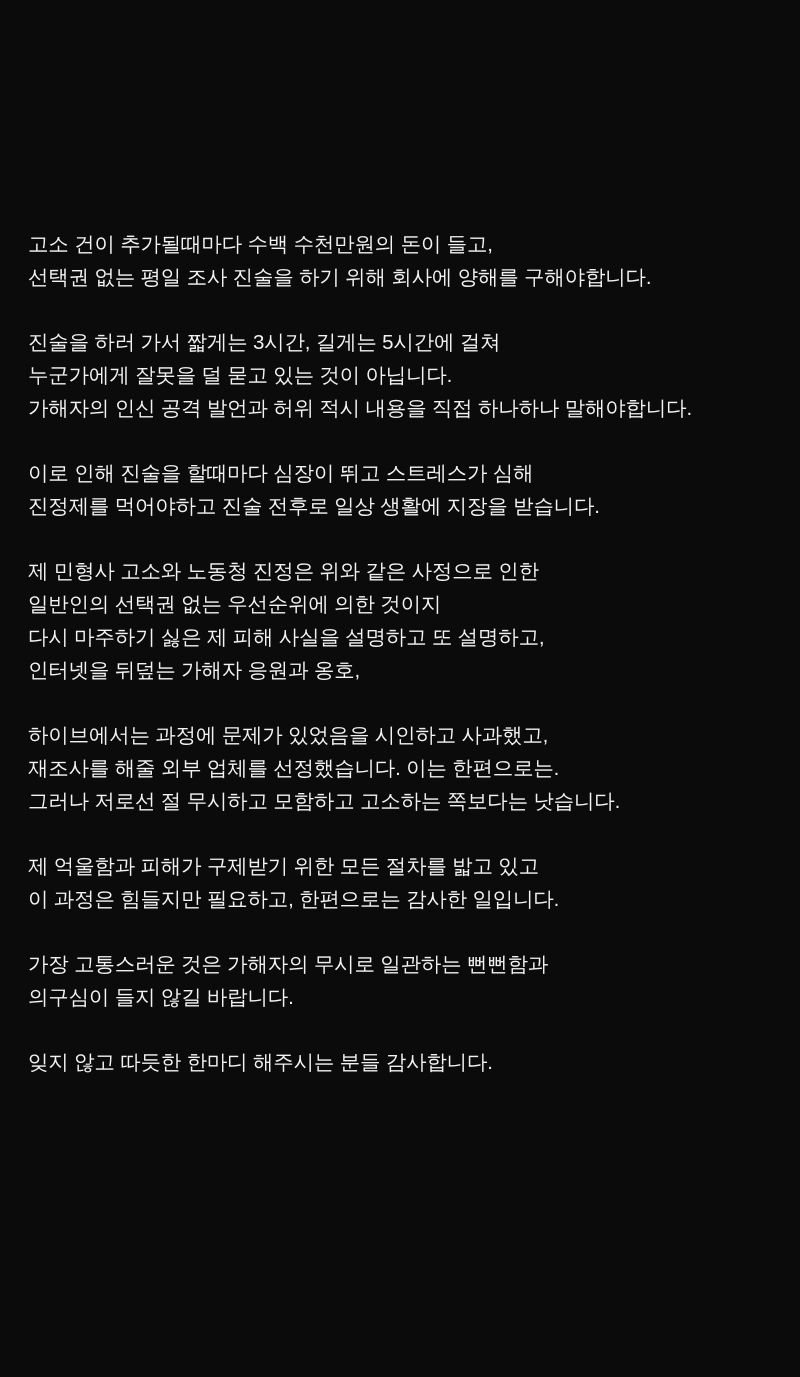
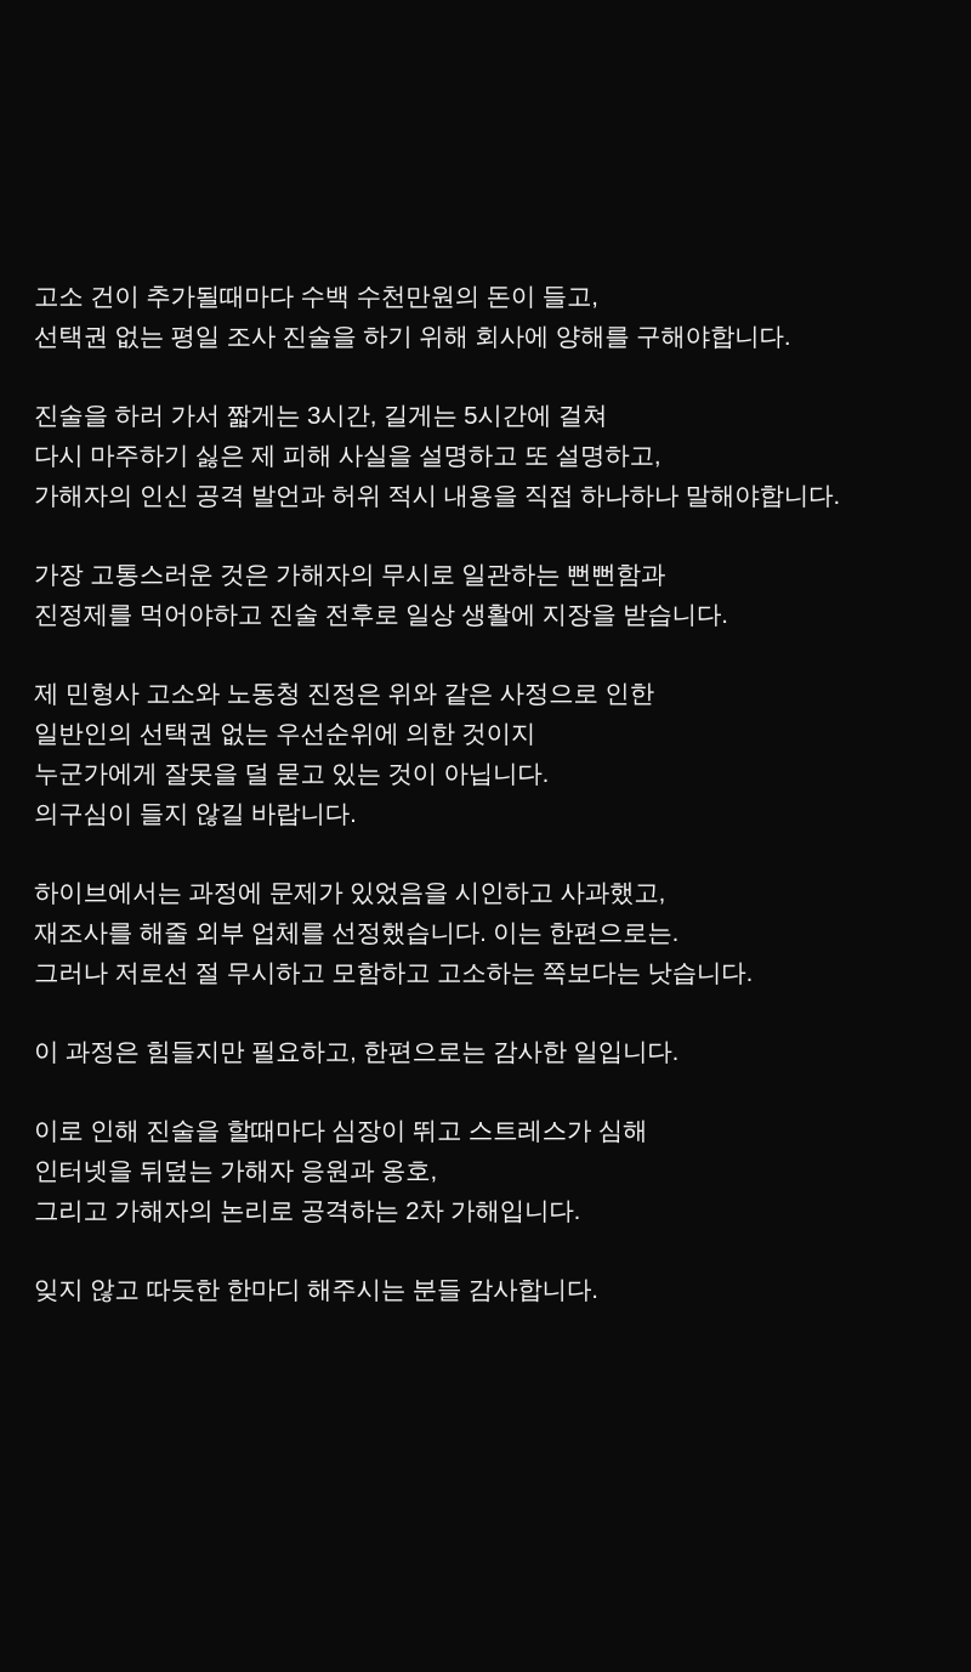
  고소 건이 추가될때마다 수백 수천만원의 돈이 들고,
  선택권 없는 평일 조사 진술을 하기 위해 회사에 양해를 구해야합니다.
  진술을 하러 가서 짧게는 3시간, 길게는 5시간에 걸쳐
- 누군가에게 잘못을 덜 묻고 있는 것이 아닙니다.
+ 다시 마주하기 싫은 제 피해 사실을 설명하고 또 설명하고,
  가해자의 인신 공격 발언과 허위 적시 내용을 직접 하나하나 말해야합니다.
- 이로 인해 진술을 할때마다 심장이 뛰고 스트레스가 심해
+ 가장 고통스러운 것은 가해자의 무시로 일관하는 뻔뻔함과
  진정제를 먹어야하고 진술 전후로 일상 생활에 지장을 받습니다.
  제 민형사 고소와 노동청 진정은 위와 같은 사정으로 인한
  일반인의 선택권 없는 우선순위에 의한 것이지
- 다시 마주하기 싫은 제 피해 사실을 설명하고 또 설명하고,
+ 누군가에게 잘못을 덜 묻고 있는 것이 아닙니다.
- 인터넷을 뒤덮는 가해자 응원과 옹호,
+ 의구심이 들지 않길 바랍니다.
  하이브에서는 과정에 문제가 있었음을 시인하고 사과했고,
  재조사를 해줄 외부 업체를 선정했습니다. 이는 한편으로는.
  그러나 저로선 절 무시하고 모함하고 고소하는 쪽보다는 낫습니다.
- 제 억울함과 피해가 구제받기 위한 모든 절차를 밟고 있고
  이 과정은 힘들지만 필요하고, 한편으로는 감사한 일입니다.
- 가장 고통스러운 것은 가해자의 무시로 일관하는 뻔뻔함과
+ 이로 인해 진술을 할때마다 심장이 뛰고 스트레스가 심해
- 의구심이 들지 않길 바랍니다.
+ 인터넷을 뒤덮는 가해자 응원과 옹호,
+ 그리고 가해자의 논리로 공격하는 2차 가해입니다.
  잊지 않고 따듯한 한마디 해주시는 분들 감사합니다.
